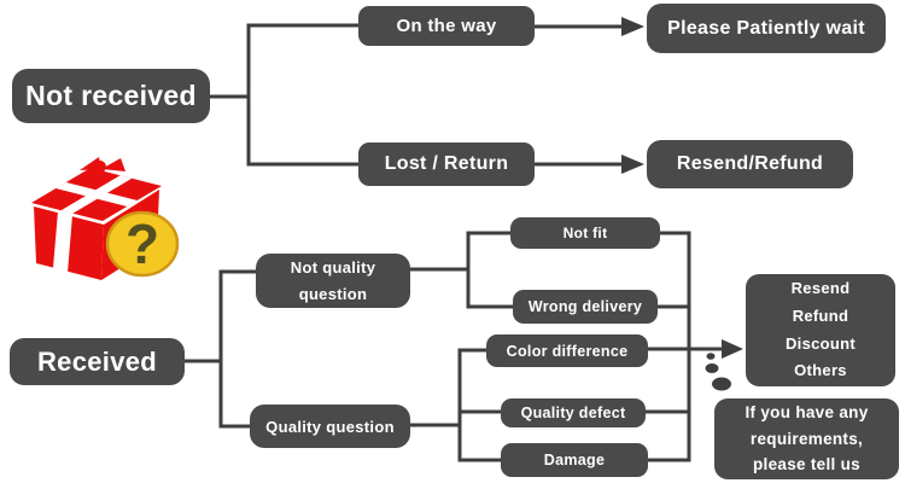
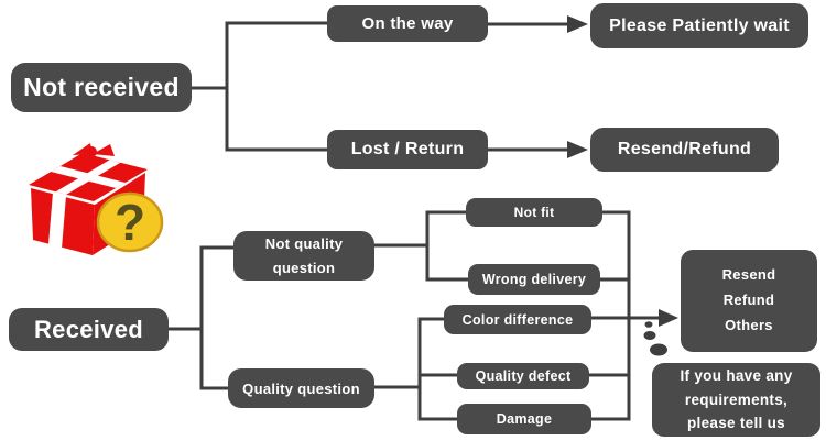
  ?
  Not received
  On the way
  Please Patiently wait
  Lost / Return
  Resend/Refund
  Received
  Not quality
  question
  Quality question
  Not fit
  Wrong delivery
  Color difference
  Quality defect
  Damage
  Resend
  Refund
- Discount
  Others
  If you have any
  requirements,
  please tell us
